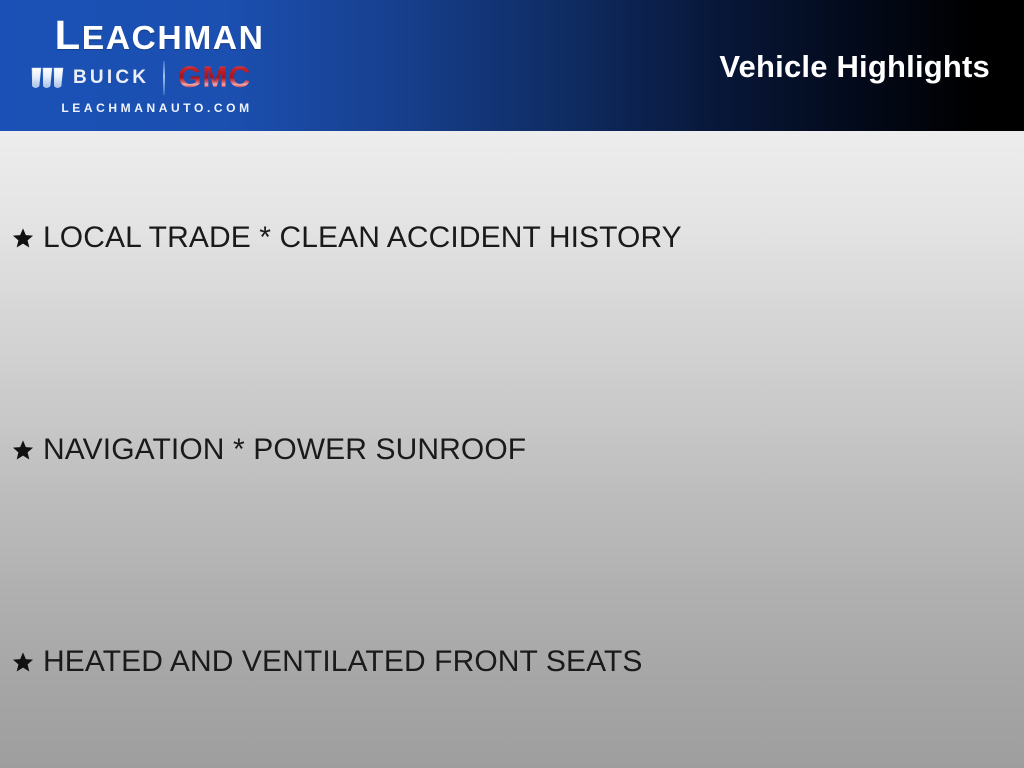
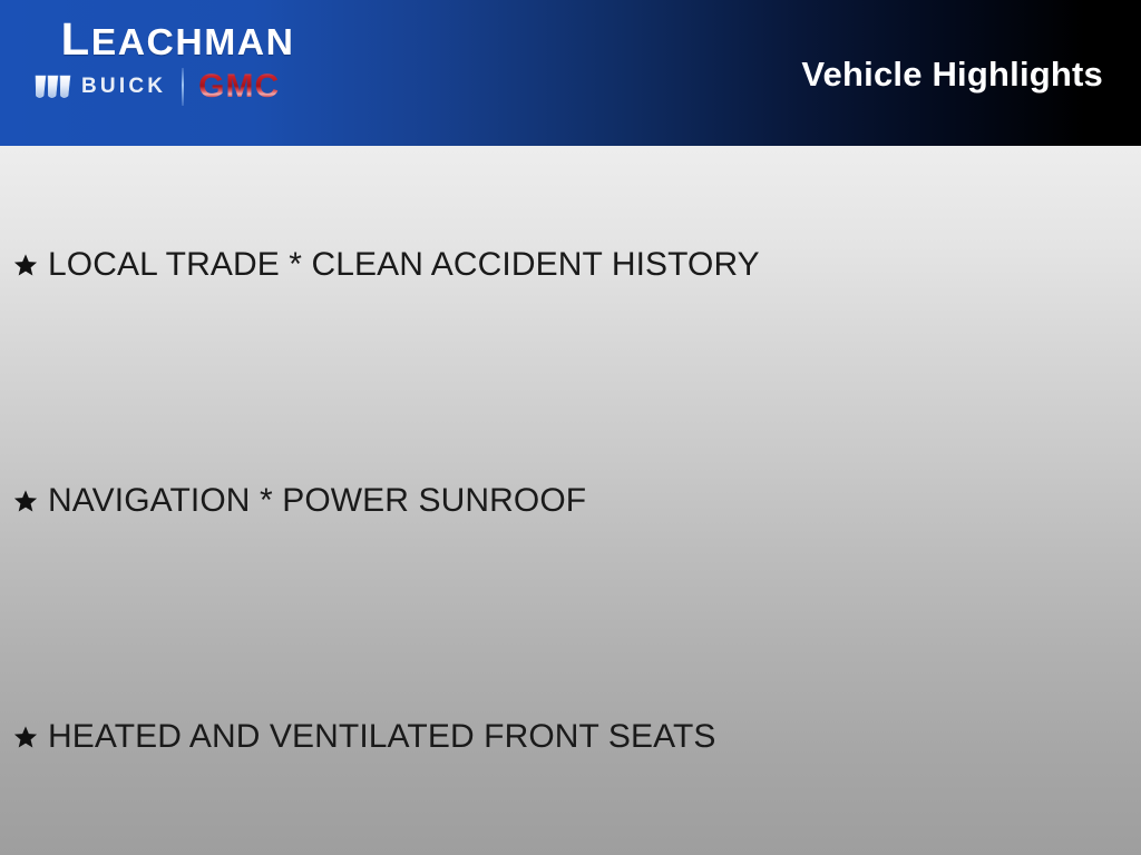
  LEACHMAN
  BUICK
  GMC
- LEACHMANAUTO.COM
  Vehicle Highlights
  LOCAL TRADE * CLEAN ACCIDENT HISTORY
  NAVIGATION * POWER SUNROOF
  HEATED AND VENTILATED FRONT SEATS
